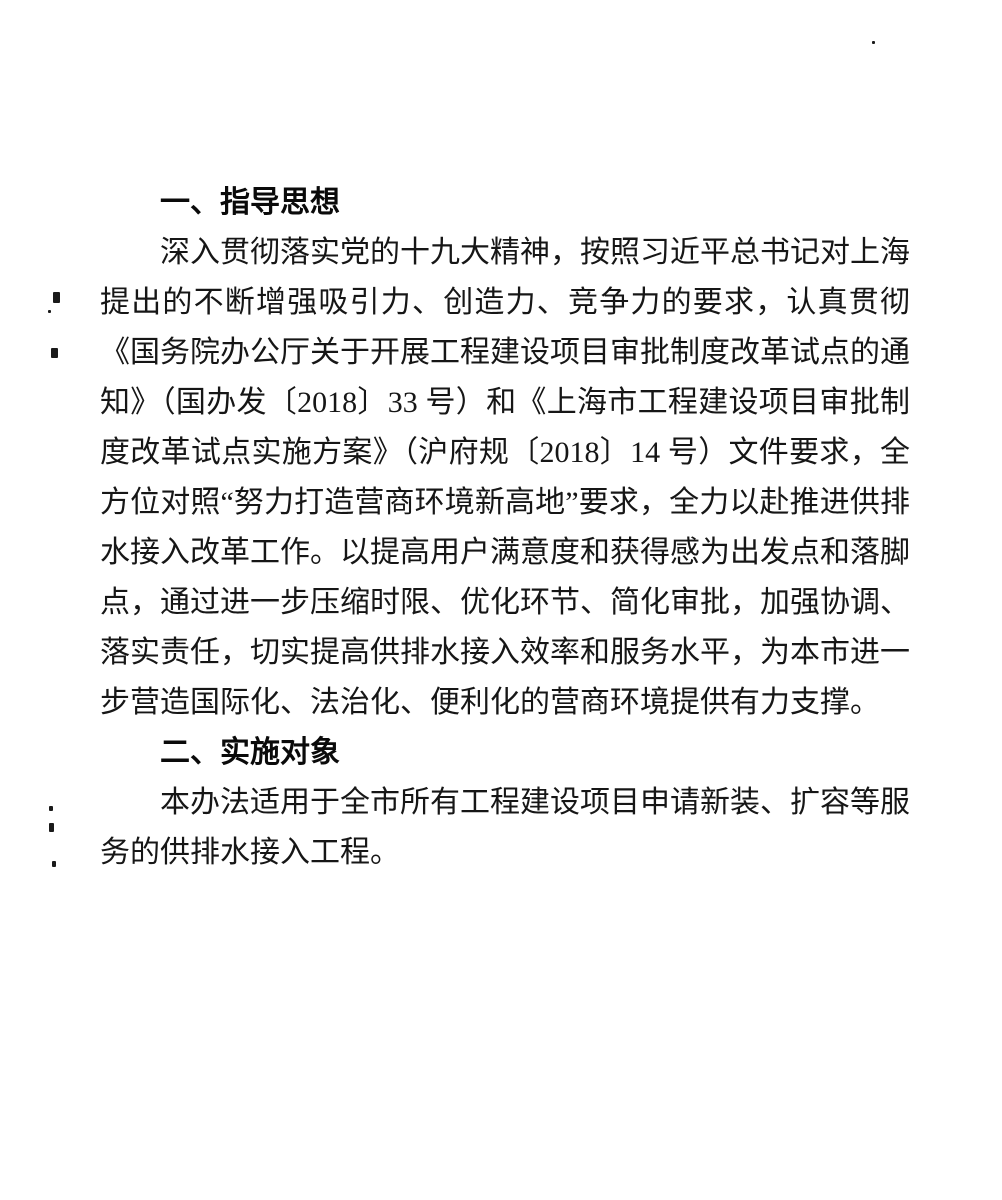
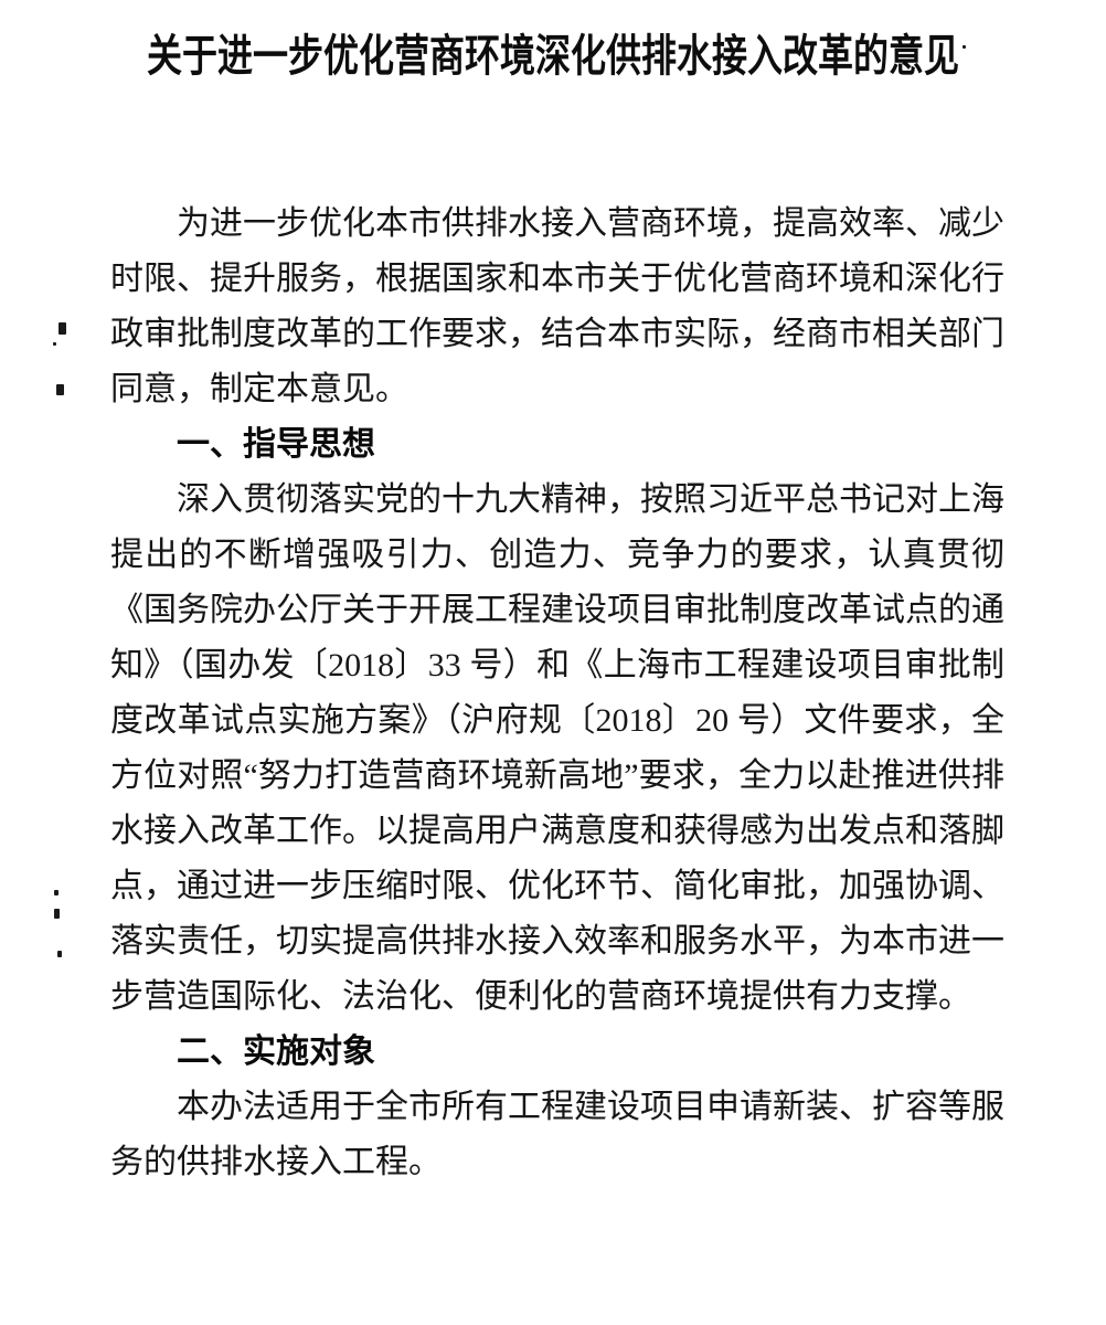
+ 关于进一步优化营商环境深化供排水接入改革的意见
+ 为进一步优化本市供排水接入营商环境，提高效率、减少时限、提升服务，根据国家和本市关于优化营商环境和深化行政审批制度改革的工作要求，结合本市实际，经商市相关部门同意，制定本意见。
  一、指导思想
- 深入贯彻落实党的十九大精神，按照习近平总书记对上海提出的不断增强吸引力、创造力、竞争力的要求，认真贯彻《国务院办公厅关于开展工程建设项目审批制度改革试点的通知》（国办发〔2018〕33 号）和《上海市工程建设项目审批制度改革试点实施方案》（沪府规〔2018〕14 号）文件要求，全方位对照“努力打造营商环境新高地”要求，全力以赴推进供排水接入改革工作。以提高用户满意度和获得感为出发点和落脚点，通过进一步压缩时限、优化环节、简化审批，加强协调、落实责任，切实提高供排水接入效率和服务水平，为本市进一步营造国际化、法治化、便利化的营商环境提供有力支撑。
+ 深入贯彻落实党的十九大精神，按照习近平总书记对上海提出的不断增强吸引力、创造力、竞争力的要求，认真贯彻《国务院办公厅关于开展工程建设项目审批制度改革试点的通知》（国办发〔2018〕33 号）和《上海市工程建设项目审批制度改革试点实施方案》（沪府规〔2018〕20 号）文件要求，全方位对照“努力打造营商环境新高地”要求，全力以赴推进供排水接入改革工作。以提高用户满意度和获得感为出发点和落脚点，通过进一步压缩时限、优化环节、简化审批，加强协调、落实责任，切实提高供排水接入效率和服务水平，为本市进一步营造国际化、法治化、便利化的营商环境提供有力支撑。
  二、实施对象
  本办法适用于全市所有工程建设项目申请新装、扩容等服务的供排水接入工程。
